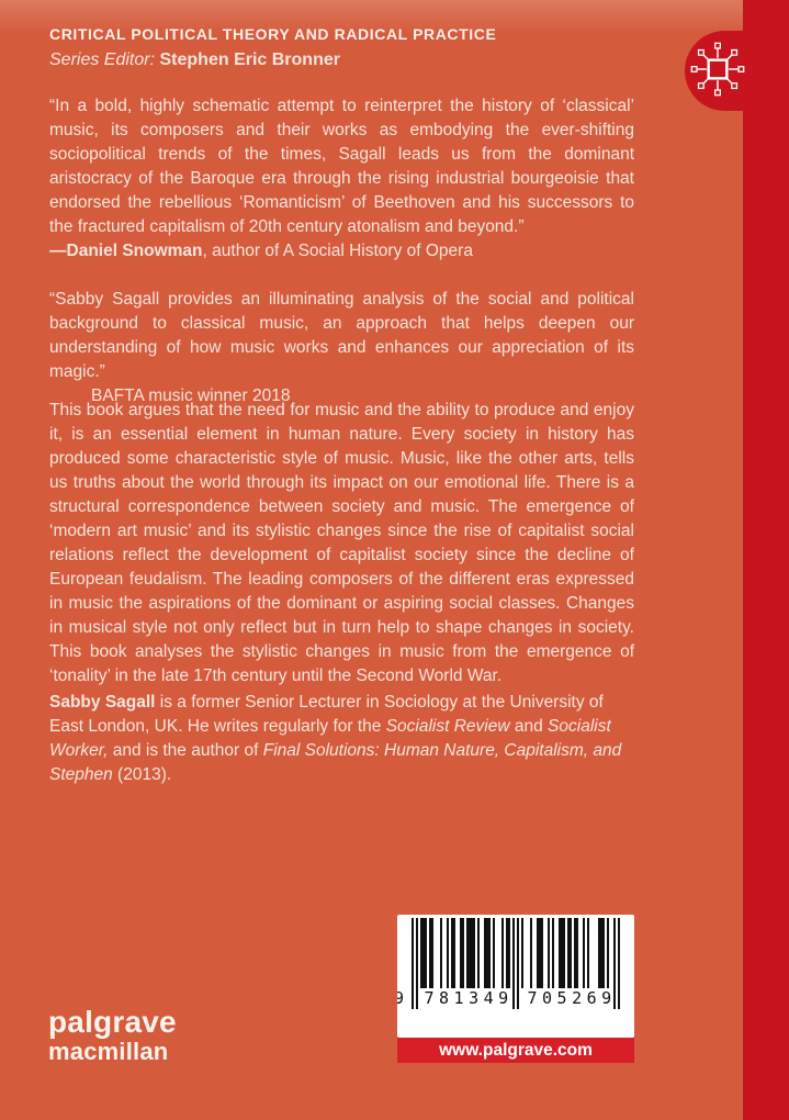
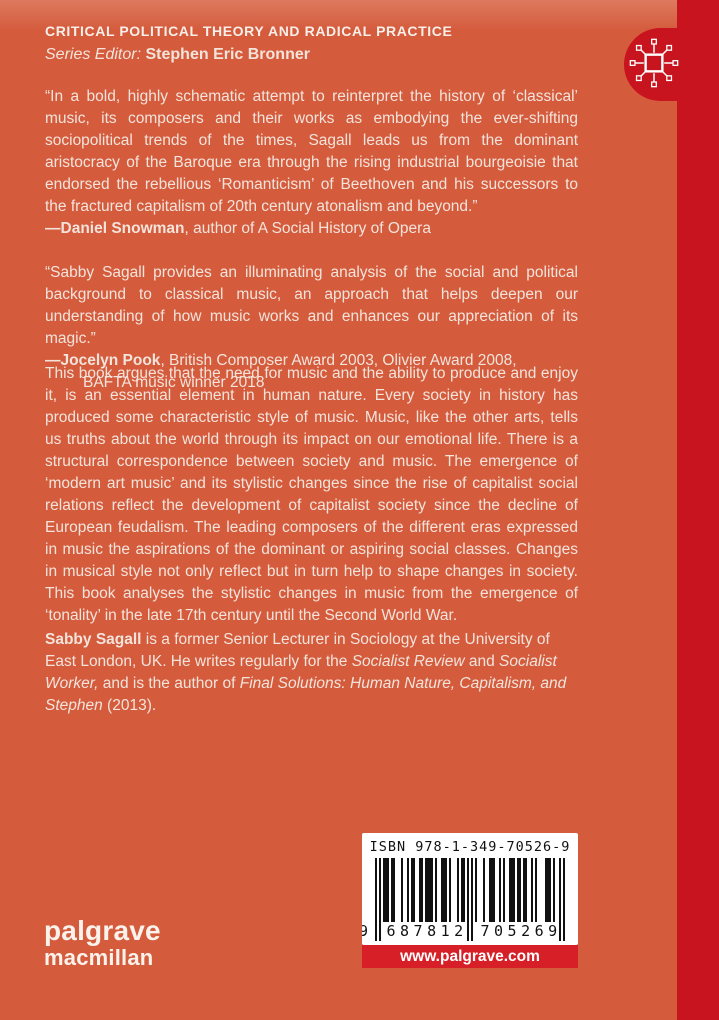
  CRITICAL POLITICAL THEORY AND RADICAL PRACTICE
  Series Editor: Stephen Eric Bronner
  “In a bold, highly schematic attempt to reinterpret the history of ‘classical’ music, its composers and their works as embodying the ever-shifting sociopolitical trends of the times, Sagall leads us from the dominant aristocracy of the Baroque era through the rising industrial bourgeoisie that endorsed the rebellious ‘Romanticism’ of Beethoven and his successors to the fractured capitalism of 20th century atonalism and beyond.”
  —Daniel Snowman, author of A Social History of Opera
  “Sabby Sagall provides an illuminating analysis of the social and political background to classical music, an approach that helps deepen our understanding of how music works and enhances our appreciation of its magic.”
+ —Jocelyn Pook, British Composer Award 2003, Olivier Award 2008,
  BAFTA music winner 2018
  This book argues that the need for music and the ability to produce and enjoy it, is an essential element in human nature. Every society in history has produced some characteristic style of music. Music, like the other arts, tells us truths about the world through its impact on our emotional life. There is a structural correspondence between society and music. The emergence of ‘modern art music’ and its stylistic changes since the rise of capitalist social relations reflect the development of capitalist society since the decline of European feudalism. The leading composers of the different eras expressed in music the aspirations of the dominant or aspiring social classes. Changes in musical style not only reflect but in turn help to shape changes in society. This book analyses the stylistic changes in music from the emergence of ‘tonality’ in the late 17th century until the Second World War.
  Sabby Sagall is a former Senior Lecturer in Sociology at the University of East London, UK. He writes regularly for the Socialist Review and Socialist Worker, and is the author of Final Solutions: Human Nature, Capitalism, and Stephen (2013).
  palgrave
  macmillan
+ ISBN 978-1-349-70526-9
  9
- 781349
+ 687812
  705269
  www.palgrave.com
